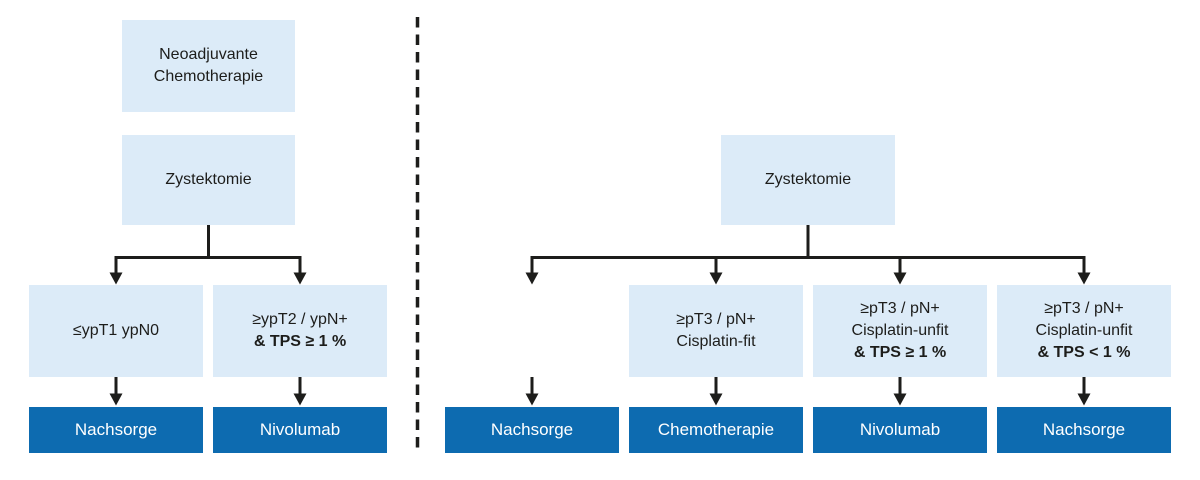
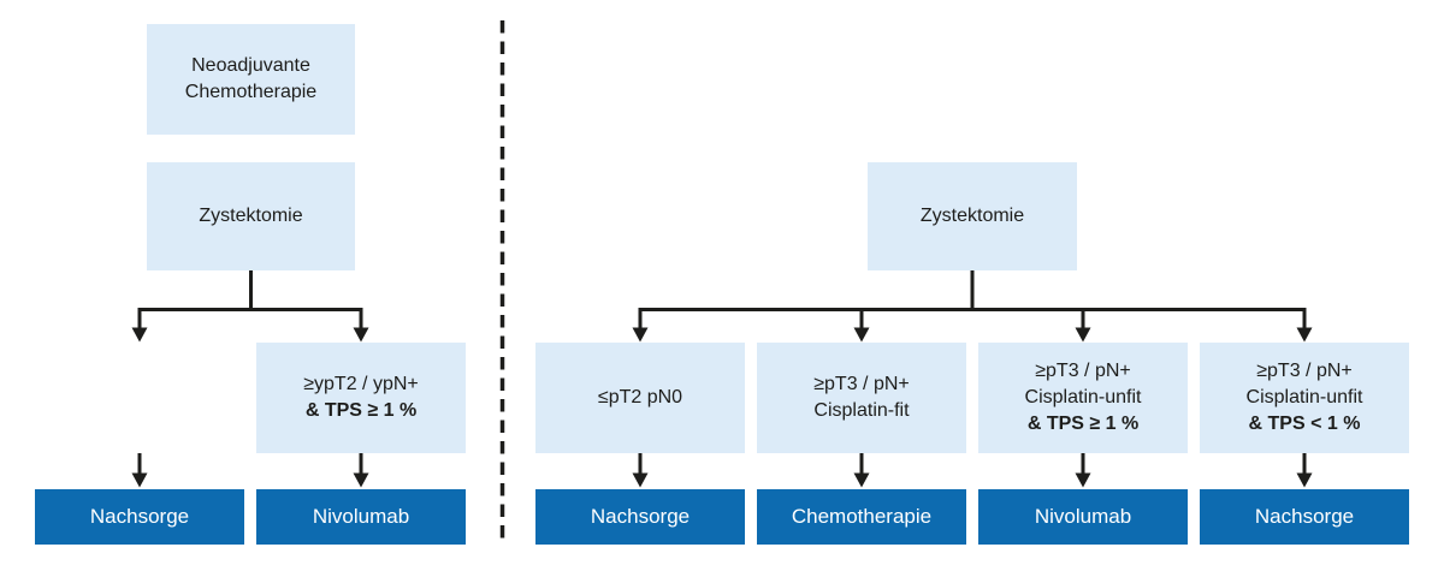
  Neoadjuvante
  Chemotherapie
  Zystektomie
- ≤ypT1 ypN0
  ≥ypT2 / ypN+
  & TPS ≥ 1 %
  Nachsorge
  Nivolumab
  Zystektomie
+ ≤pT2 pN0
  ≥pT3 / pN+
  Cisplatin-fit
  ≥pT3 / pN+
  Cisplatin-unfit
  & TPS ≥ 1 %
  ≥pT3 / pN+
  Cisplatin-unfit
  & TPS < 1 %
  Nachsorge
  Chemotherapie
  Nivolumab
  Nachsorge
